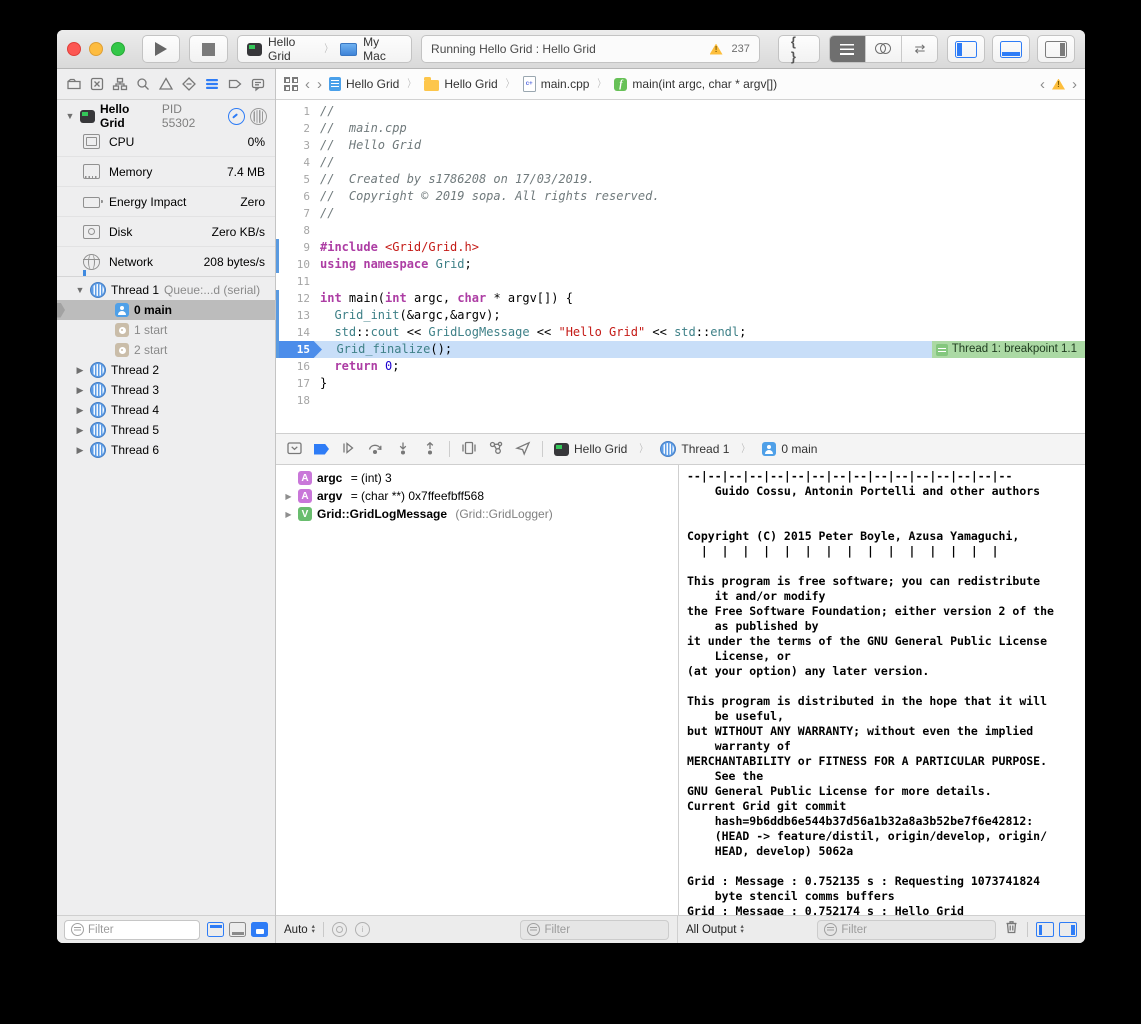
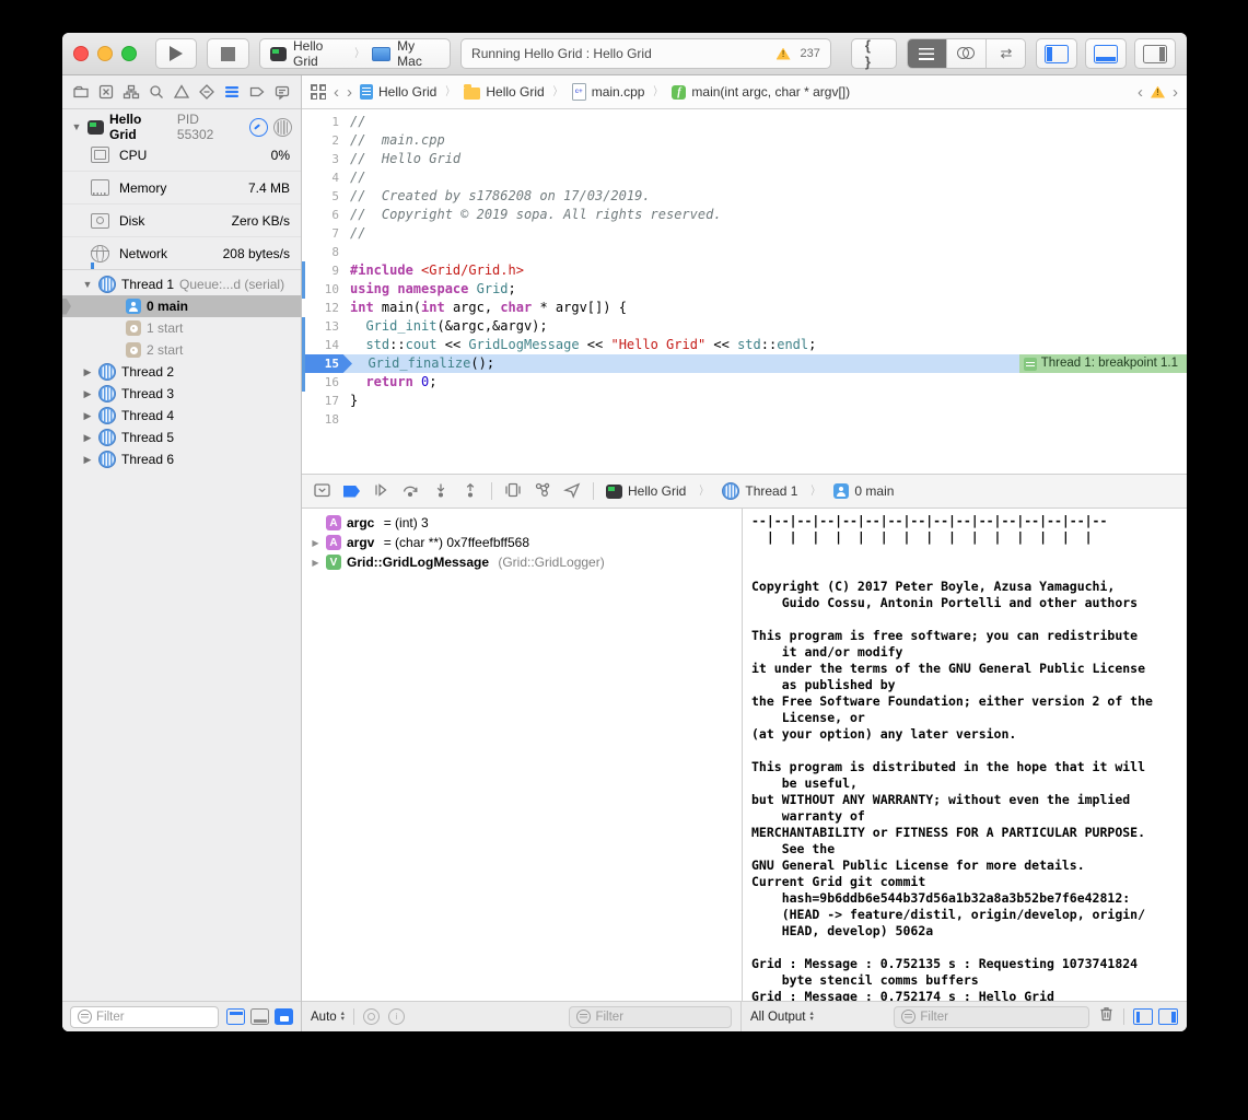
  Hello Grid
  〉
  My Mac
  Running Hello Grid : Hello Grid
  237
  { }
  ⇄
  ▼
  Hello Grid
  PID 55302
  CPU
  0%
  Memory
  7.4 MB
- Energy Impact
- Zero
  Disk
  Zero KB/s
  Network
  208 bytes/s
  ▼
  Thread 1
  Queue:...d (serial)
  0 main
  1 start
  2 start
  ▶
  Thread 2
  ▶
  Thread 3
  ▶
  Thread 4
  ▶
  Thread 5
  ▶
  Thread 6
  Filter
  ‹
  ›
  Hello Grid
  〉
  Hello Grid
  〉
  main.cpp
  〉
  f
  main(int argc, char * argv[])
  ‹
  ›
  1
  //
  2
  // main.cpp
  3
  // Hello Grid
  4
  //
  5
  // Created by s1786208 on 17/03/2019.
  6
  // Copyright © 2019 sopa. All rights reserved.
  7
  //
  8
  9
  #include <Grid/Grid.h>
  10
  using namespace Grid;
- 11
  12
  int main(int argc, char * argv[]) {
  13
  Grid_init(&argc,&argv);
  14
  std::cout << GridLogMessage << "Hello Grid" << std::endl;
  15
  Grid_finalize();
  Thread 1: breakpoint 1.1
  16
  return 0;
  17
  }
  18
  Hello Grid
  〉
  Thread 1
  〉
  0 main
  A
  argc
  = (int) 3
  ▶
  A
  argv
  = (char **) 0x7ffeefbff568
  ▶
  V
  Grid::GridLogMessage
  (Grid::GridLogger)
  --|--|--|--|--|--|--|--|--|--|--|--|--|--|--|--
- Guido Cossu, Antonin Portelli and other authors
+ | | | | | | | | | | | | | | |
- Copyright (C) 2015 Peter Boyle, Azusa Yamaguchi,
+ Copyright (C) 2017 Peter Boyle, Azusa Yamaguchi,
- | | | | | | | | | | | | | | |
+ Guido Cossu, Antonin Portelli and other authors
  This program is free software; you can redistribute
  it and/or modify
- the Free Software Foundation; either version 2 of the
+ it under the terms of the GNU General Public License
  as published by
- it under the terms of the GNU General Public License
+ the Free Software Foundation; either version 2 of the
  License, or
  (at your option) any later version.
  This program is distributed in the hope that it will
  be useful,
  but WITHOUT ANY WARRANTY; without even the implied
  warranty of
  MERCHANTABILITY or FITNESS FOR A PARTICULAR PURPOSE.
  See the
  GNU General Public License for more details.
  Current Grid git commit
  hash=9b6ddb6e544b37d56a1b32a8a3b52be7f6e42812:
  (HEAD -> feature/distil, origin/develop, origin/
  HEAD, develop) 5062a
  Grid : Message : 0.752135 s : Requesting 1073741824
  byte stencil comms buffers
  Grid : Message : 0.752174 s : Hello Grid
  Auto
  i
  Filter
  All Output
  Filter
